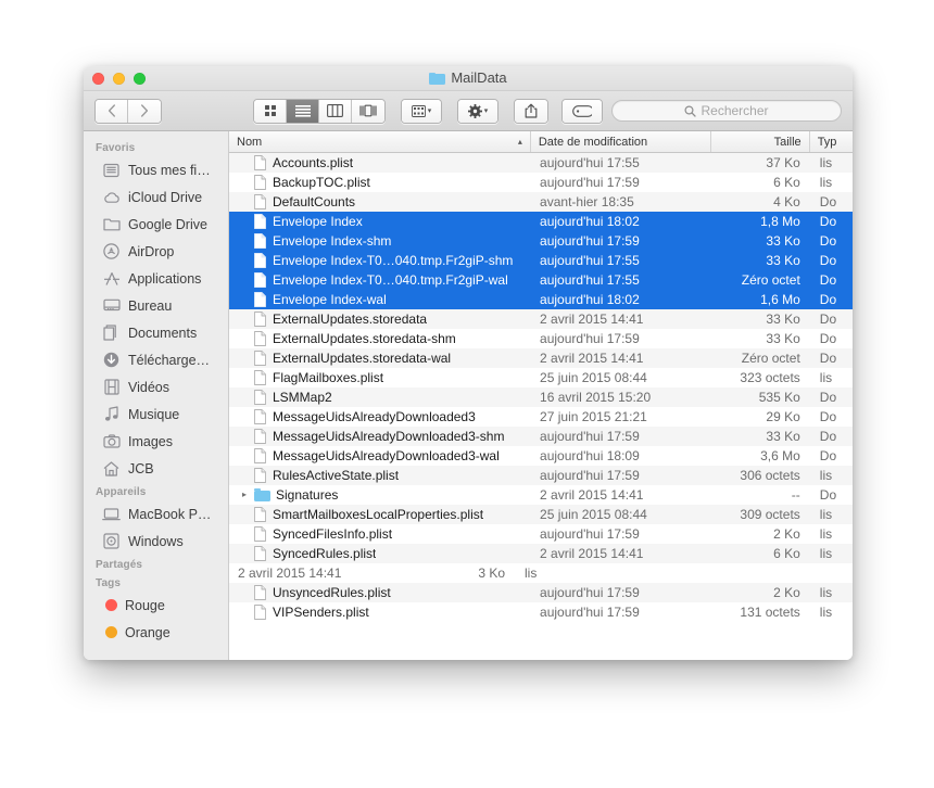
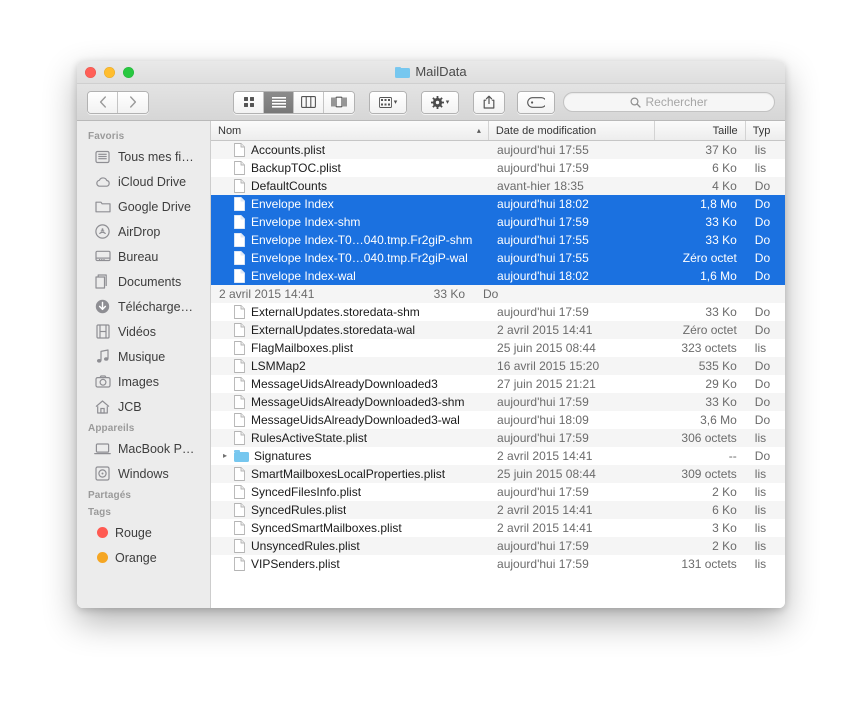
  MailData
  Rechercher
  Favoris
  Tous mes fi…
  iCloud Drive
  Google Drive
  AirDrop
- Applications
  Bureau
  Documents
  Télécharge…
  Vidéos
  Musique
  Images
  JCB
  Appareils
  MacBook P…
  Windows
  Partagés
  Tags
  Rouge
  Orange
  Nom
  ▴
  Date de modification
  Taille
  Typ
  Accounts.plist
  aujourd'hui 17:55
  37 Ko
  lis
  BackupTOC.plist
  aujourd'hui 17:59
  6 Ko
  lis
  DefaultCounts
  avant-hier 18:35
  4 Ko
  Do
  Envelope Index
  aujourd'hui 18:02
  1,8 Mo
  Do
  Envelope Index-shm
  aujourd'hui 17:59
  33 Ko
  Do
  Envelope Index-T0…040.tmp.Fr2giP-shm
  aujourd'hui 17:55
  33 Ko
  Do
  Envelope Index-T0…040.tmp.Fr2giP-wal
  aujourd'hui 17:55
  Zéro octet
  Do
  Envelope Index-wal
  aujourd'hui 18:02
  1,6 Mo
  Do
- ExternalUpdates.storedata
  2 avril 2015 14:41
  33 Ko
  Do
  ExternalUpdates.storedata-shm
  aujourd'hui 17:59
  33 Ko
  Do
  ExternalUpdates.storedata-wal
  2 avril 2015 14:41
  Zéro octet
  Do
  FlagMailboxes.plist
  25 juin 2015 08:44
  323 octets
  lis
  LSMMap2
  16 avril 2015 15:20
  535 Ko
  Do
  MessageUidsAlreadyDownloaded3
  27 juin 2015 21:21
  29 Ko
  Do
  MessageUidsAlreadyDownloaded3-shm
  aujourd'hui 17:59
  33 Ko
  Do
  MessageUidsAlreadyDownloaded3-wal
  aujourd'hui 18:09
  3,6 Mo
  Do
  RulesActiveState.plist
  aujourd'hui 17:59
  306 octets
  lis
  ▸
  Signatures
  2 avril 2015 14:41
  --
  Do
  SmartMailboxesLocalProperties.plist
  25 juin 2015 08:44
  309 octets
  lis
  SyncedFilesInfo.plist
  aujourd'hui 17:59
  2 Ko
  lis
  SyncedRules.plist
  2 avril 2015 14:41
  6 Ko
  lis
+ SyncedSmartMailboxes.plist
  2 avril 2015 14:41
  3 Ko
  lis
  UnsyncedRules.plist
  aujourd'hui 17:59
  2 Ko
  lis
  VIPSenders.plist
  aujourd'hui 17:59
  131 octets
  lis
